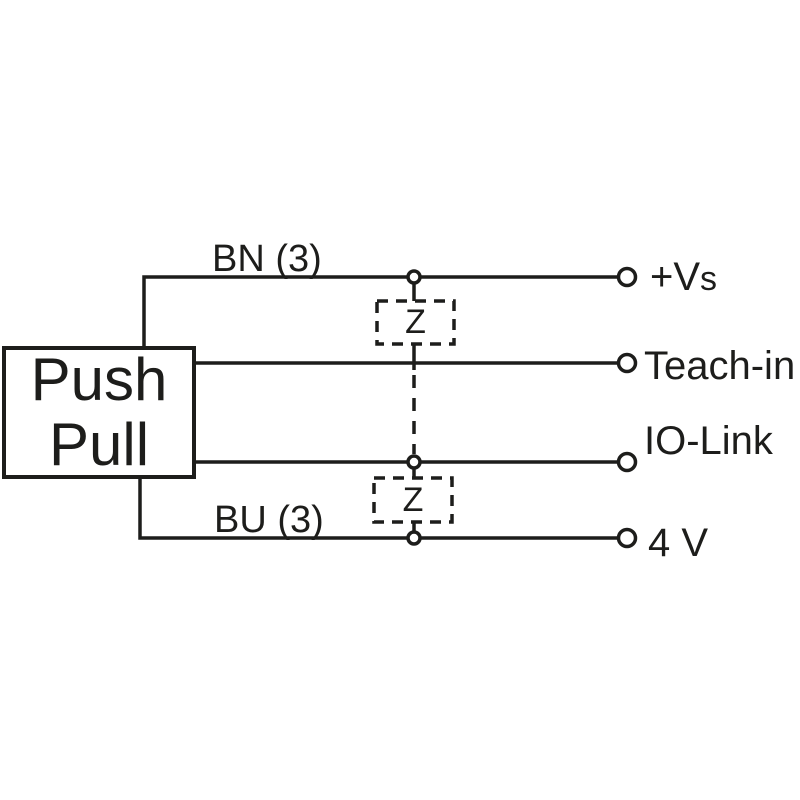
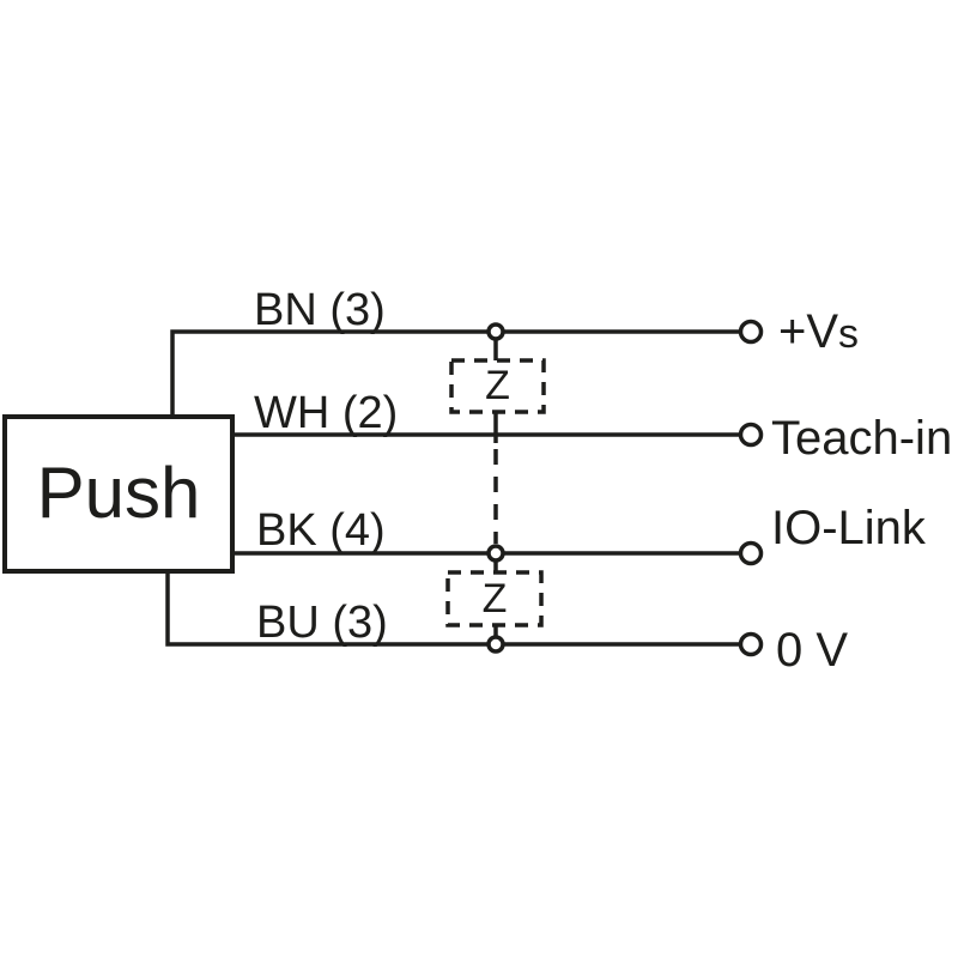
  Push
- Pull
  BN (3)
+ WH (2)
+ BK (4)
  BU (3)
  +Vs
  Teach-in
  IO-Link
- 4 V
+ 0 V
  Z
  Z
